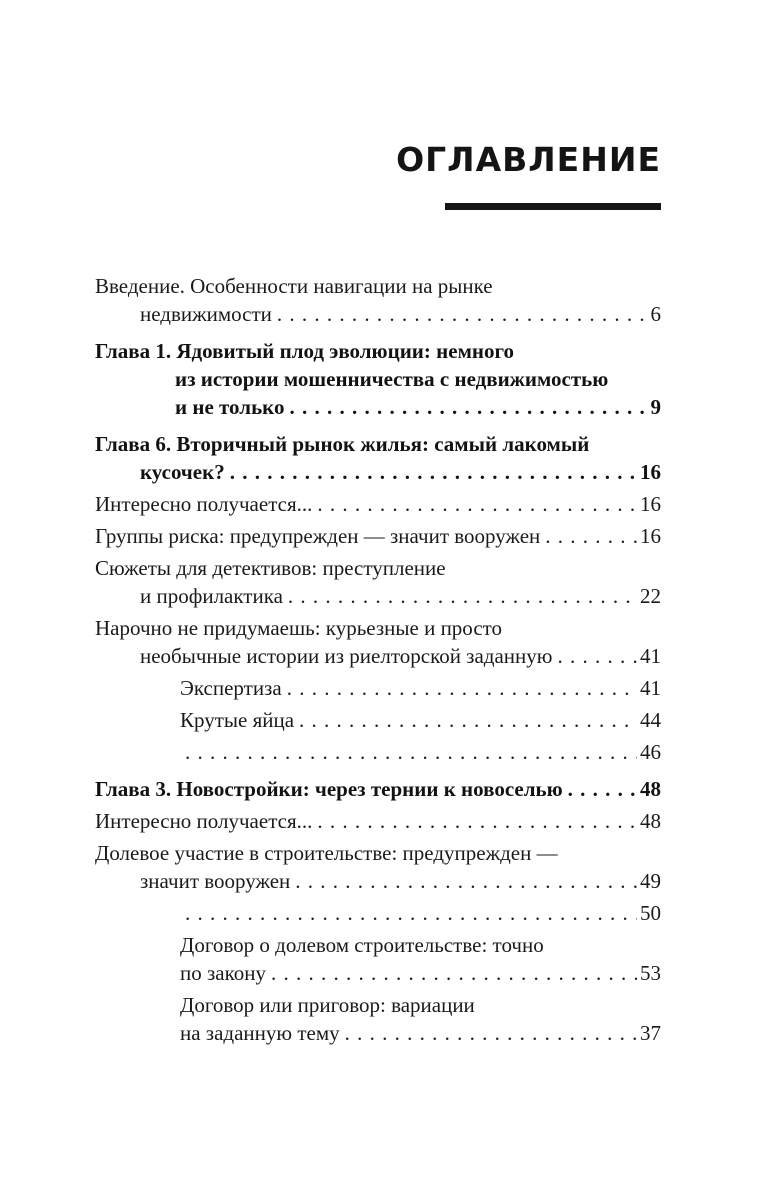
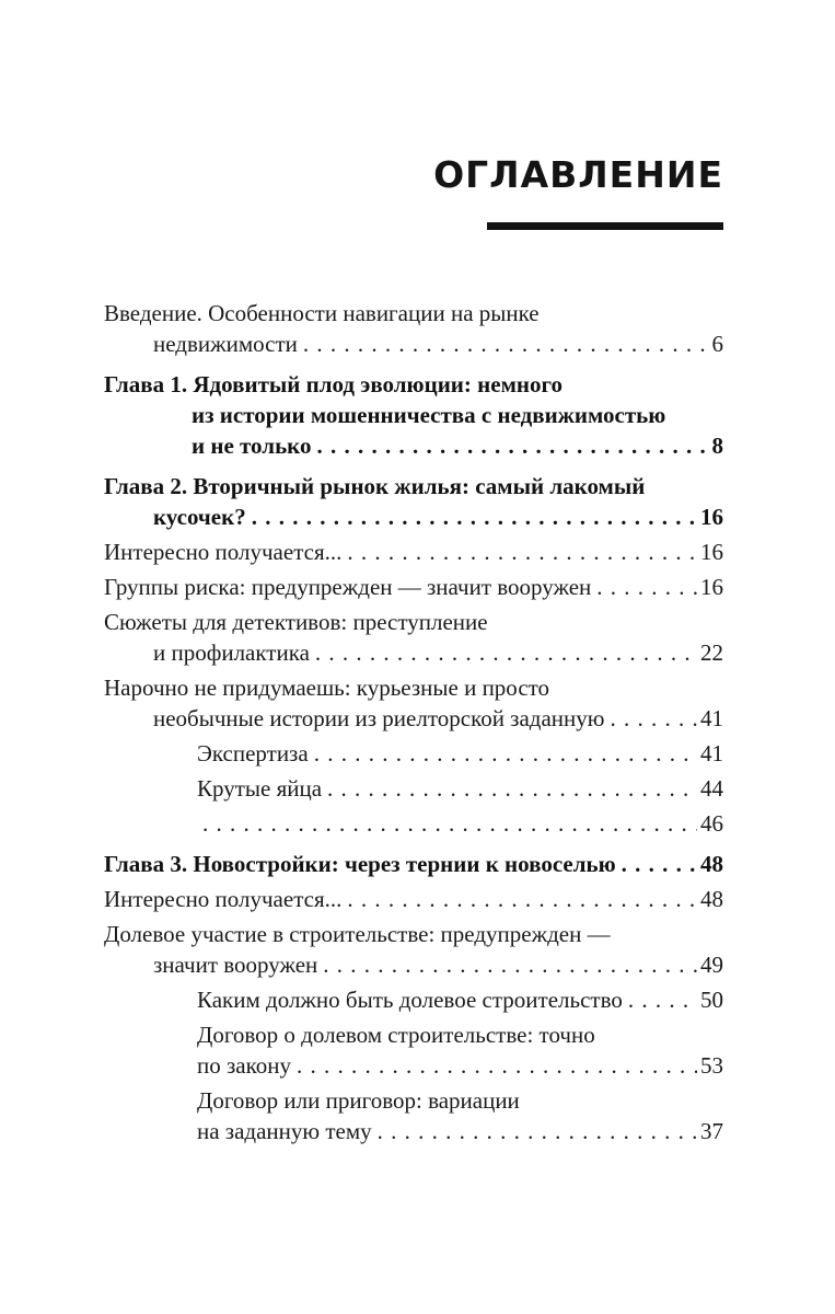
  ОГЛАВЛЕНИЕ
  Введение. Особенности навигации на рынке
  недвижимости
  6
  Глава 1. Ядовитый плод эволюции: немного
  из истории мошенничества с недвижимостью
  и не только
- 9
+ 8
- Глава 6. Вторичный рынок жилья: самый лакомый
+ Глава 2. Вторичный рынок жилья: самый лакомый
  кусочек?
  16
  Интересно получается...
  16
  Группы риска: предупрежден — значит вооружен
  16
  Сюжеты для детективов: преступление
  и профилактика
  22
  Нарочно не придумаешь: курьезные и просто
  необычные истории из риелторской заданную
  41
  Экспертиза
  41
  Крутые яйца
  44
  46
  Глава 3. Новостройки: через тернии к новоселью
  48
  Интересно получается...
  48
  Долевое участие в строительстве: предупрежден —
  значит вооружен
  49
+ Каким должно быть долевое строительство
  50
  Договор о долевом строительстве: точно
  по закону
  53
  Договор или приговор: вариации
  на заданную тему
  37
